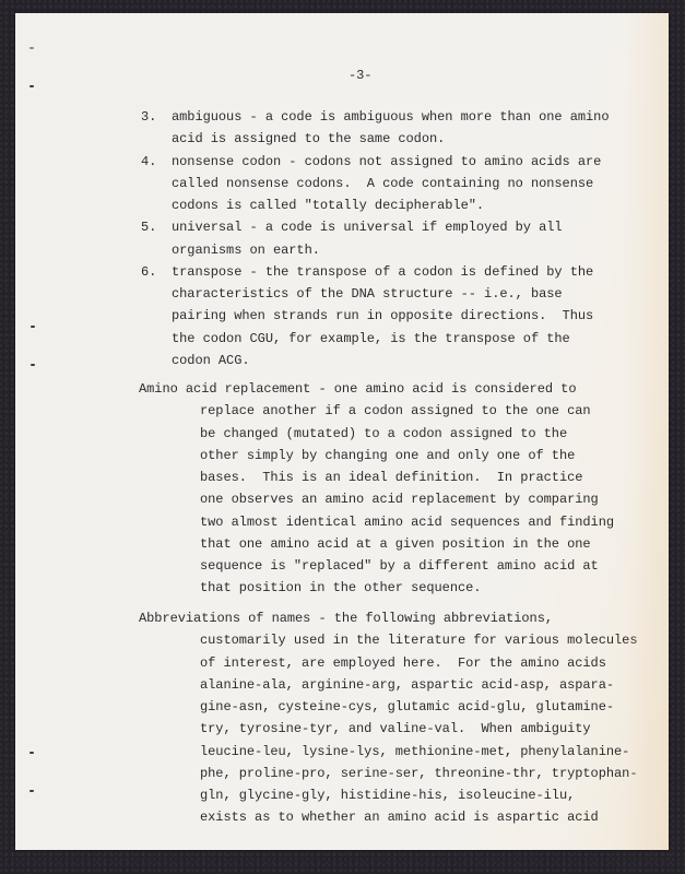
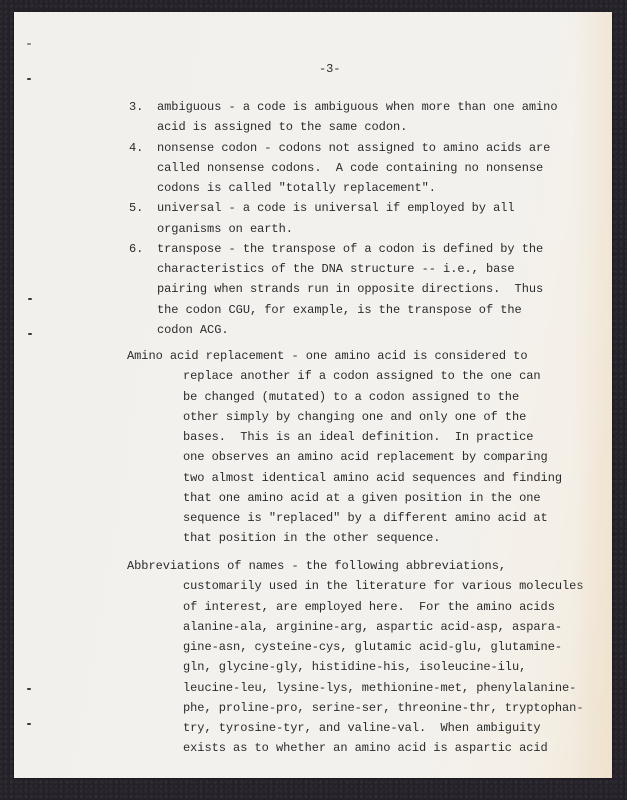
  -3-
  3.
  ambiguous - a code is ambiguous when more than one amino
  acid is assigned to the same codon.
  4.
  nonsense codon - codons not assigned to amino acids are
  called nonsense codons. A code containing no nonsense
- codons is called "totally decipherable".
+ codons is called "totally replacement".
  5.
  universal - a code is universal if employed by all
  organisms on earth.
  6.
  transpose - the transpose of a codon is defined by the
  characteristics of the DNA structure -- i.e., base
  pairing when strands run in opposite directions. Thus
  the codon CGU, for example, is the transpose of the
  codon ACG.
  Amino acid replacement - one amino acid is considered to
  replace another if a codon assigned to the one can
  be changed (mutated) to a codon assigned to the
  other simply by changing one and only one of the
  bases. This is an ideal definition. In practice
  one observes an amino acid replacement by comparing
  two almost identical amino acid sequences and finding
  that one amino acid at a given position in the one
  sequence is "replaced" by a different amino acid at
  that position in the other sequence.
  Abbreviations of names - the following abbreviations,
  customarily used in the literature for various molecul
  of interest, are employed here. For the amino acids
  alanine-ala, arginine-arg, aspartic acid-asp, aspara-
  gine-asn, cysteine-cys, glutamic acid-glu, glutamine-
- try, tyrosine-tyr, and valine-val. When ambiguity
+ gln, glycine-gly, histidine-his, isoleucine-ilu,
  leucine-leu, lysine-lys, methionine-met, phenylalanine
  phe, proline-pro, serine-ser, threonine-thr, tryptopha
- gln, glycine-gly, histidine-his, isoleucine-ilu,
+ try, tyrosine-tyr, and valine-val. When ambiguity
  exists as to whether an amino acid is aspartic acid
